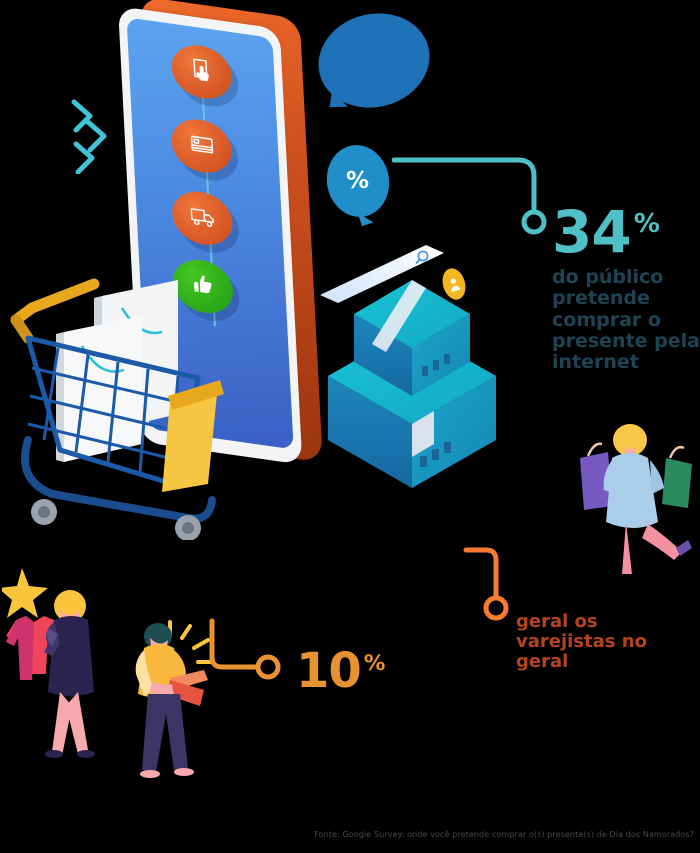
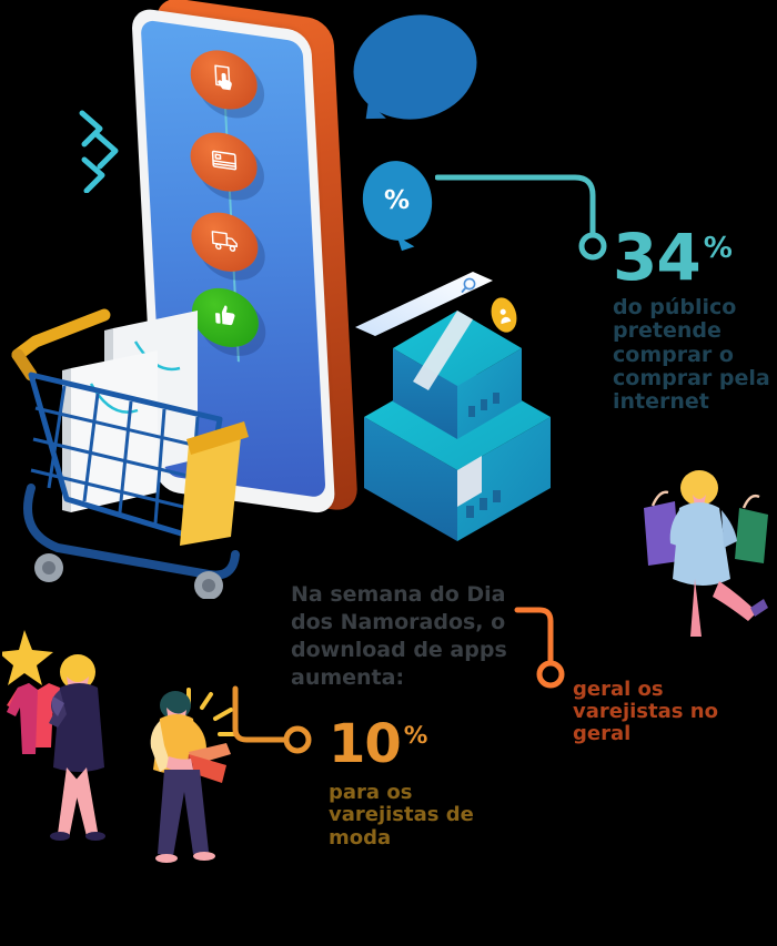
  34%
- do público pretende comprar o presente pela internet
+ do público pretende comprar o comprar pela internet
+ Na semana do Dia dos Namorados, o download de apps aumenta:
  10%
+ para os varejistas de moda
  geral os varejistas no geral
- Fonte: Google Survey: onde você pretende comprar o(s) presente(s) de Dia dos Namorados?
